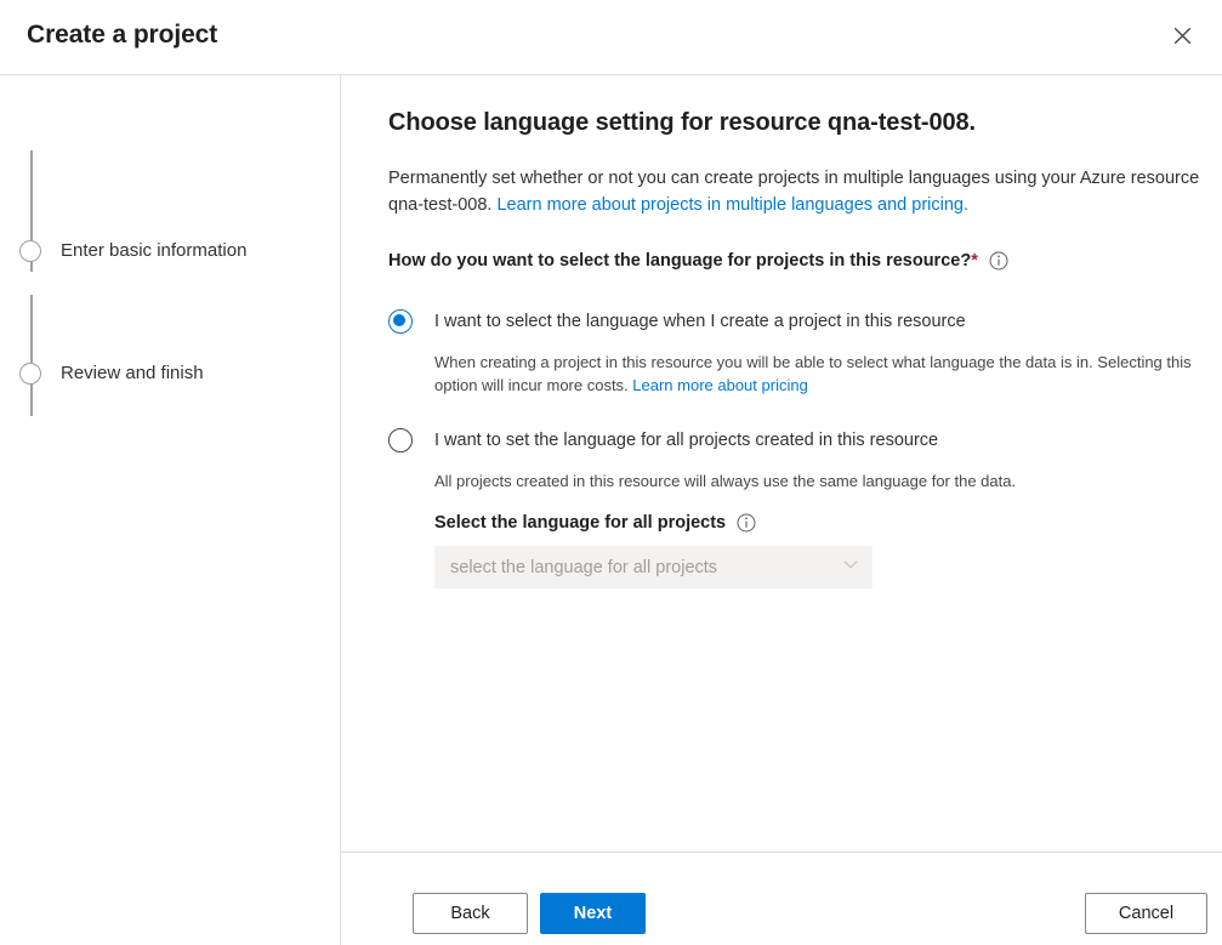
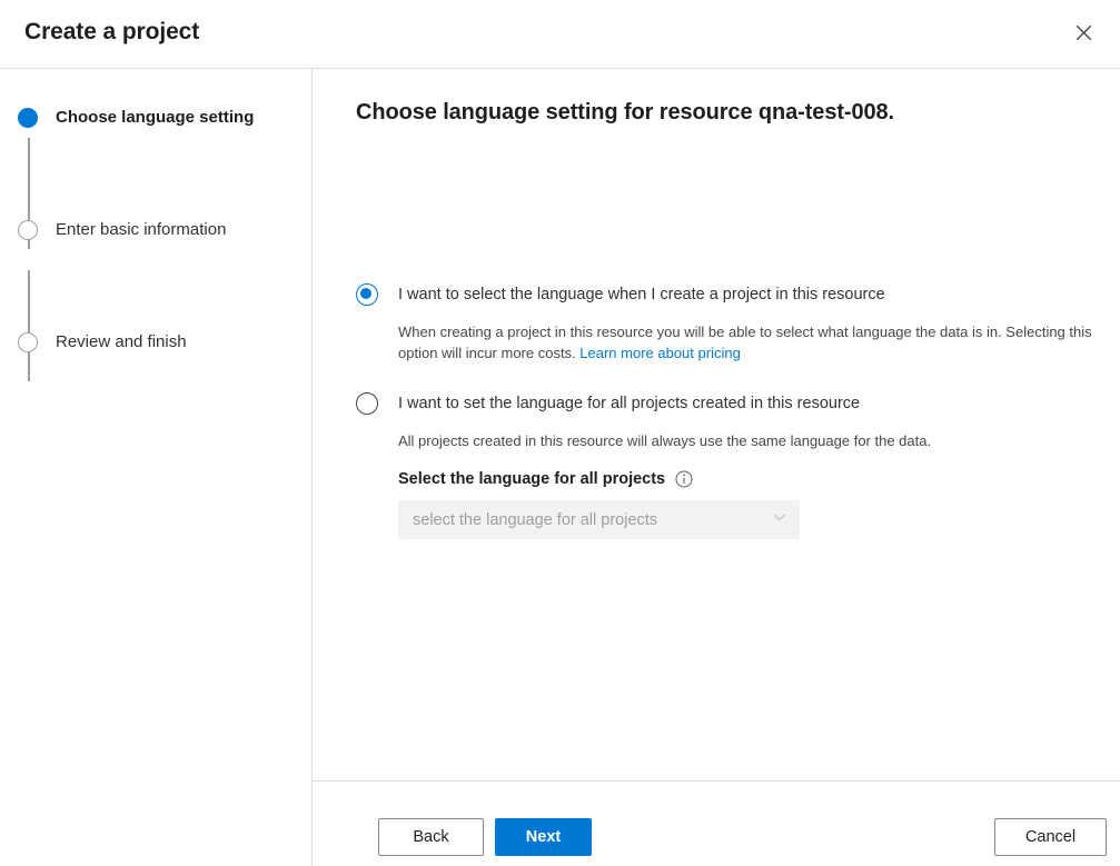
  Create a project
+ Choose language setting
  Enter basic information
  Review and finish
  Choose language setting for resource qna-test-008.
- Permanently set whether or not you can create projects in multiple languages using your Azure resource qna-test-008. Learn more about projects in multiple languages and pricing.
- How do you want to select the language for projects in this resource?
- *
  I want to select the language when I create a project in this resource
  When creating a project in this resource you will be able to select what language the data is in. Selecting this option will incur more costs. Learn more about pricing
  I want to set the language for all projects created in this resource
  All projects created in this resource will always use the same language for the data.
  Select the language for all projects
  select the language for all projects
  Back
  Next
  Cancel
